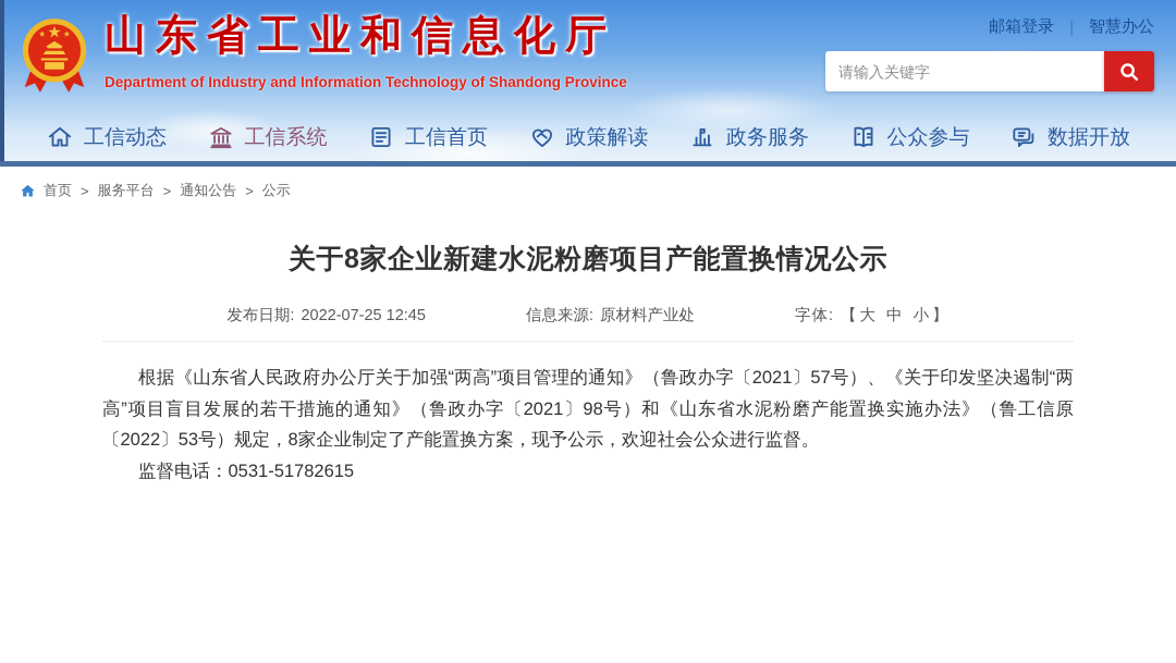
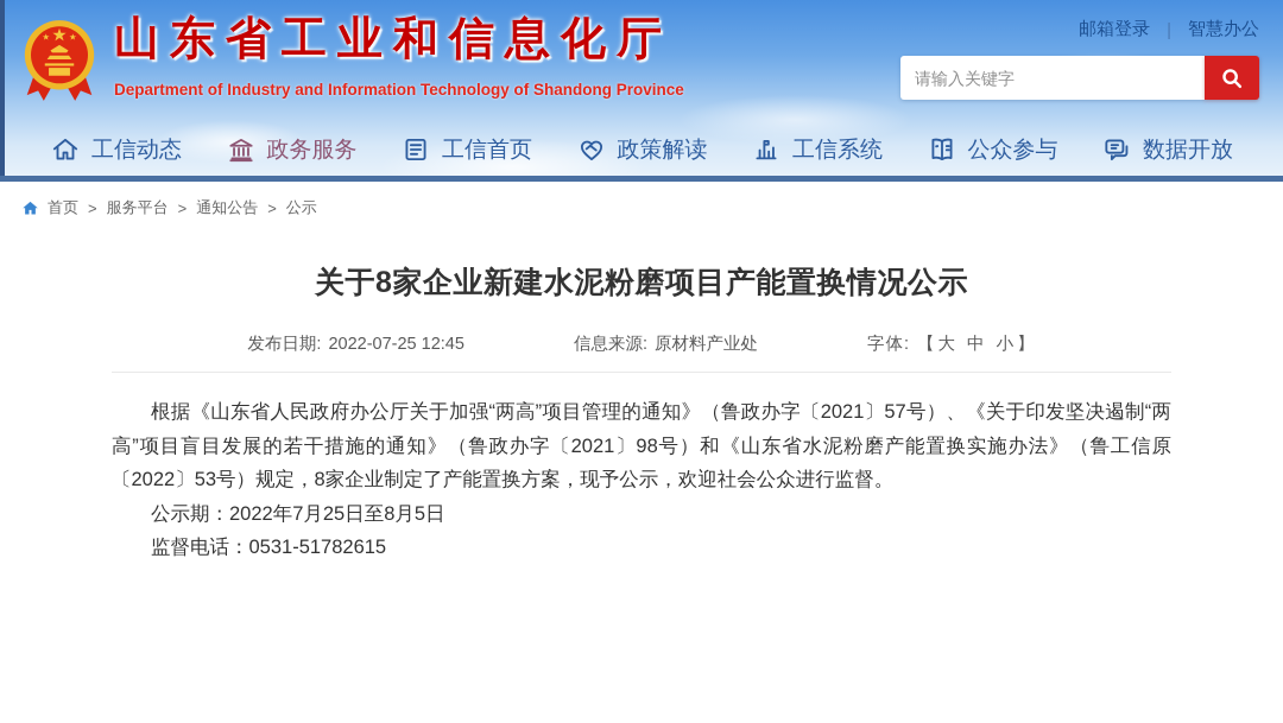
  山东省工业和信息化厅
  Department of Industry and Information Technology of Shandong Province
  邮箱登录
  |
  智慧办公
  请输入关键字
  工信动态
- 工信系统
+ 政务服务
  工信首页
  政策解读
- 政务服务
+ 工信系统
  公众参与
  数据开放
  首页
  >
  服务平台
  >
  通知公告
  >
  公示
  关于8家企业新建水泥粉磨项目产能置换情况公示
  发布日期: 2022-07-25 12:45
  信息来源: 原材料产业处
  字体: 【 大 中 小 】
  根据《山东省人民政府办公厅关于加强“两高”项目管理的通知》（鲁政办字〔2021〕57号）、《关于印发坚决遏制“两高”项目盲目发展的若干措施的通知》（鲁政办字〔2021〕98号）和《山东省水泥粉磨产能置换实施办法》（鲁工信原〔2022〕53号）规定，8家企业制定了产能置换方案，现予公示，欢迎社会公众进行监督。
+ 公示期：2022年7月25日至8月5日
  监督电话：0531-51782615
